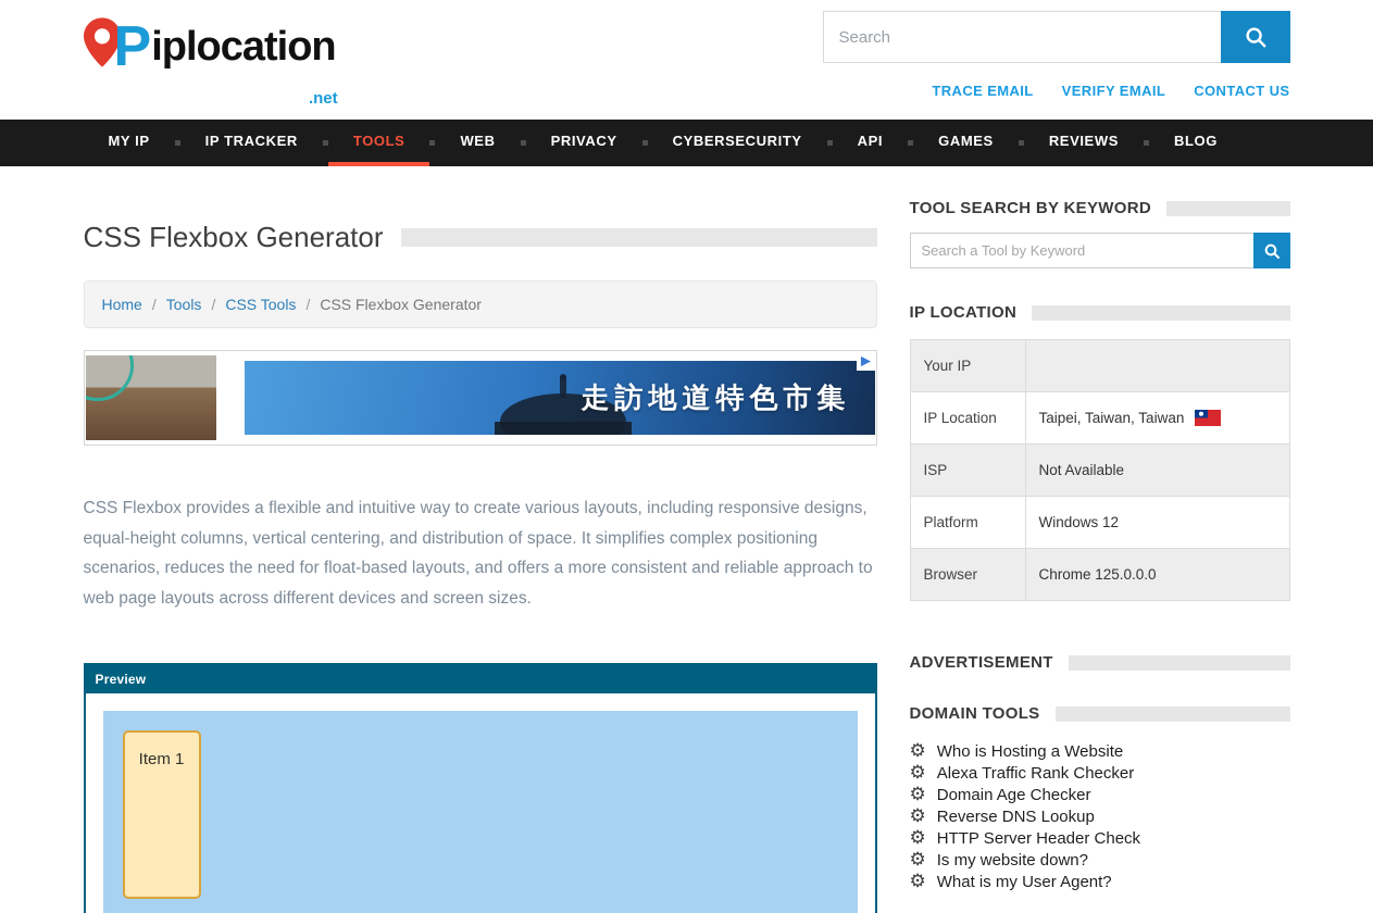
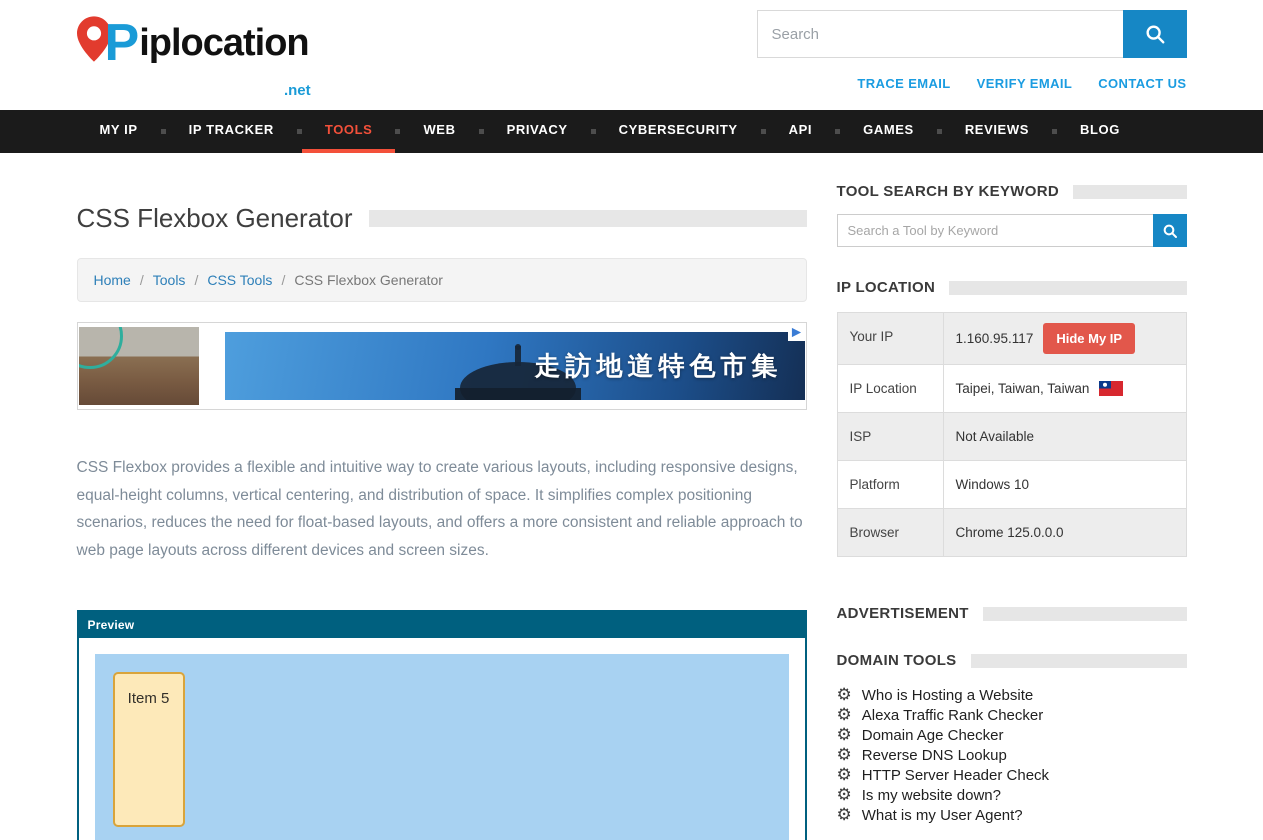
  P
  iplocation
  .net
  Search
  TRACE EMAIL
  VERIFY EMAIL
  CONTACT US
  MY IP
  IP TRACKER
  TOOLS
  WEB
  PRIVACY
  CYBERSECURITY
  API
  GAMES
  REVIEWS
  BLOG
  CSS Flexbox Generator
  Home
  /
  Tools
  /
  CSS Tools
  /
  CSS Flexbox Generator
  走訪地道特色市集
  CSS Flexbox provides a flexible and intuitive way to create various layouts, including responsive designs, equal-height columns, vertical centering, and distribution of space. It simplifies complex positioning scenarios, reduces the need for float-based layouts, and offers a more consistent and reliable approach to web page layouts across different devices and screen sizes.
  Preview
- Item 1
+ Item 5
  TOOL SEARCH BY KEYWORD
  Search a Tool by Keyword
  IP LOCATION
  Your IP
+ 1.160.95.117
+ Hide My IP
  IP Location
  Taipei, Taiwan, Taiwan
  ISP
  Not Available
  Platform
- Windows 12
+ Windows 10
  Browser
  Chrome 125.0.0.0
  ADVERTISEMENT
  DOMAIN TOOLS
  ⚙
  Who is Hosting a Website
  ⚙
  Alexa Traffic Rank Checker
  ⚙
  Domain Age Checker
  ⚙
  Reverse DNS Lookup
  ⚙
  HTTP Server Header Check
  ⚙
  Is my website down?
  ⚙
  What is my User Agent?
